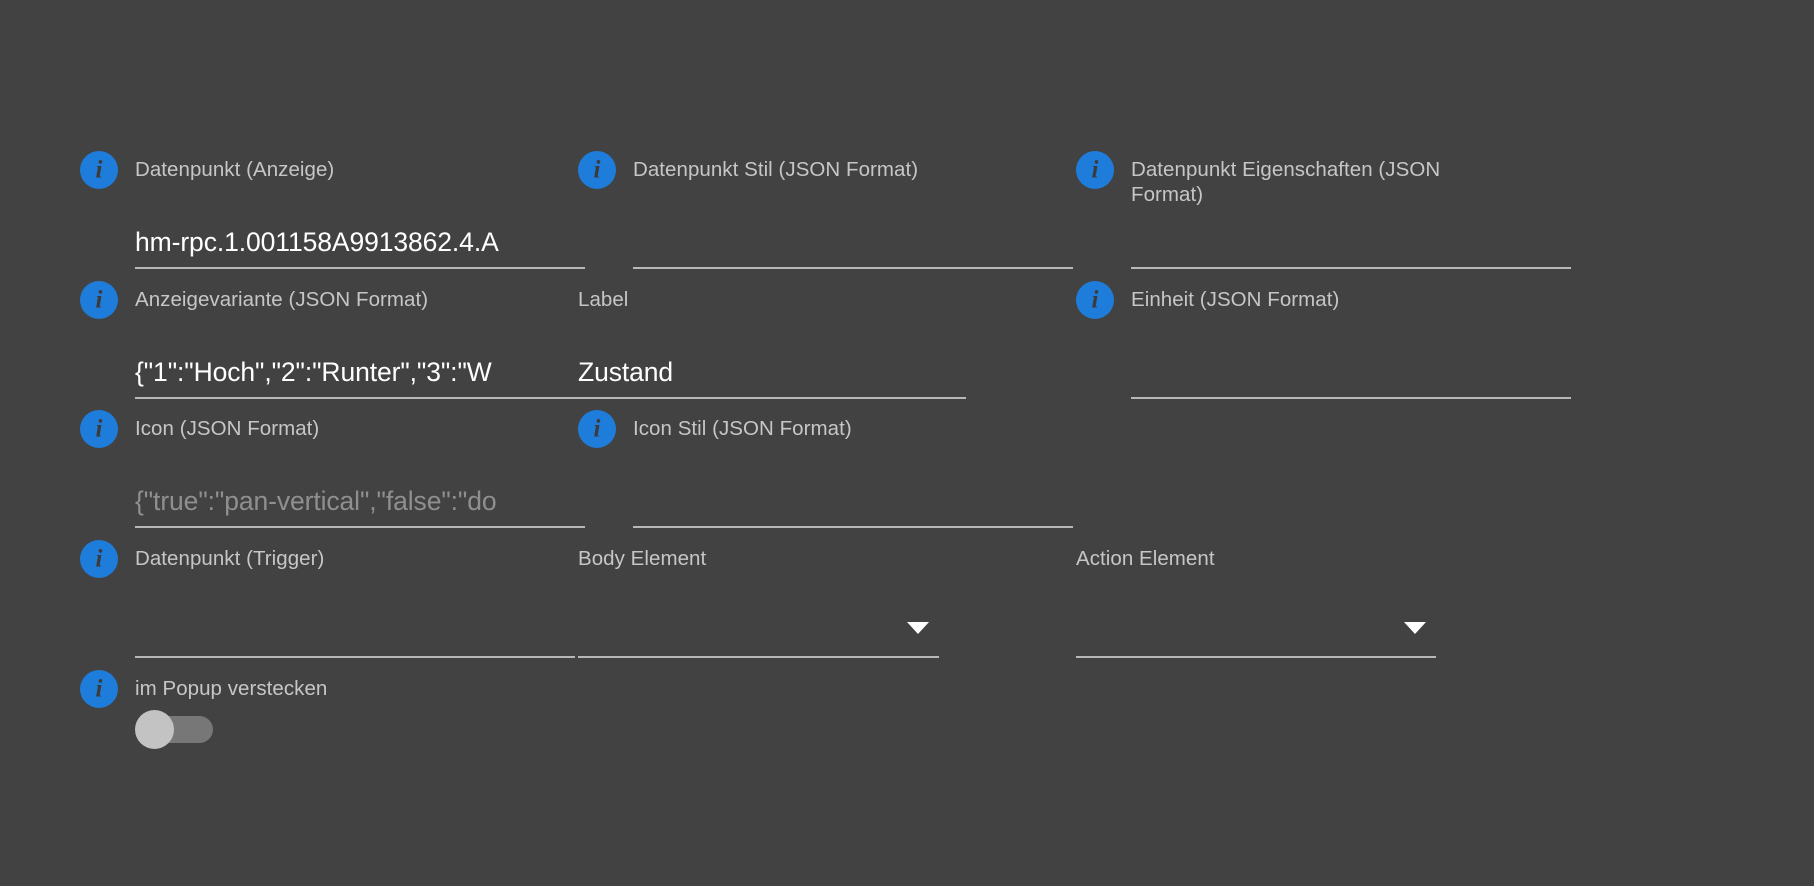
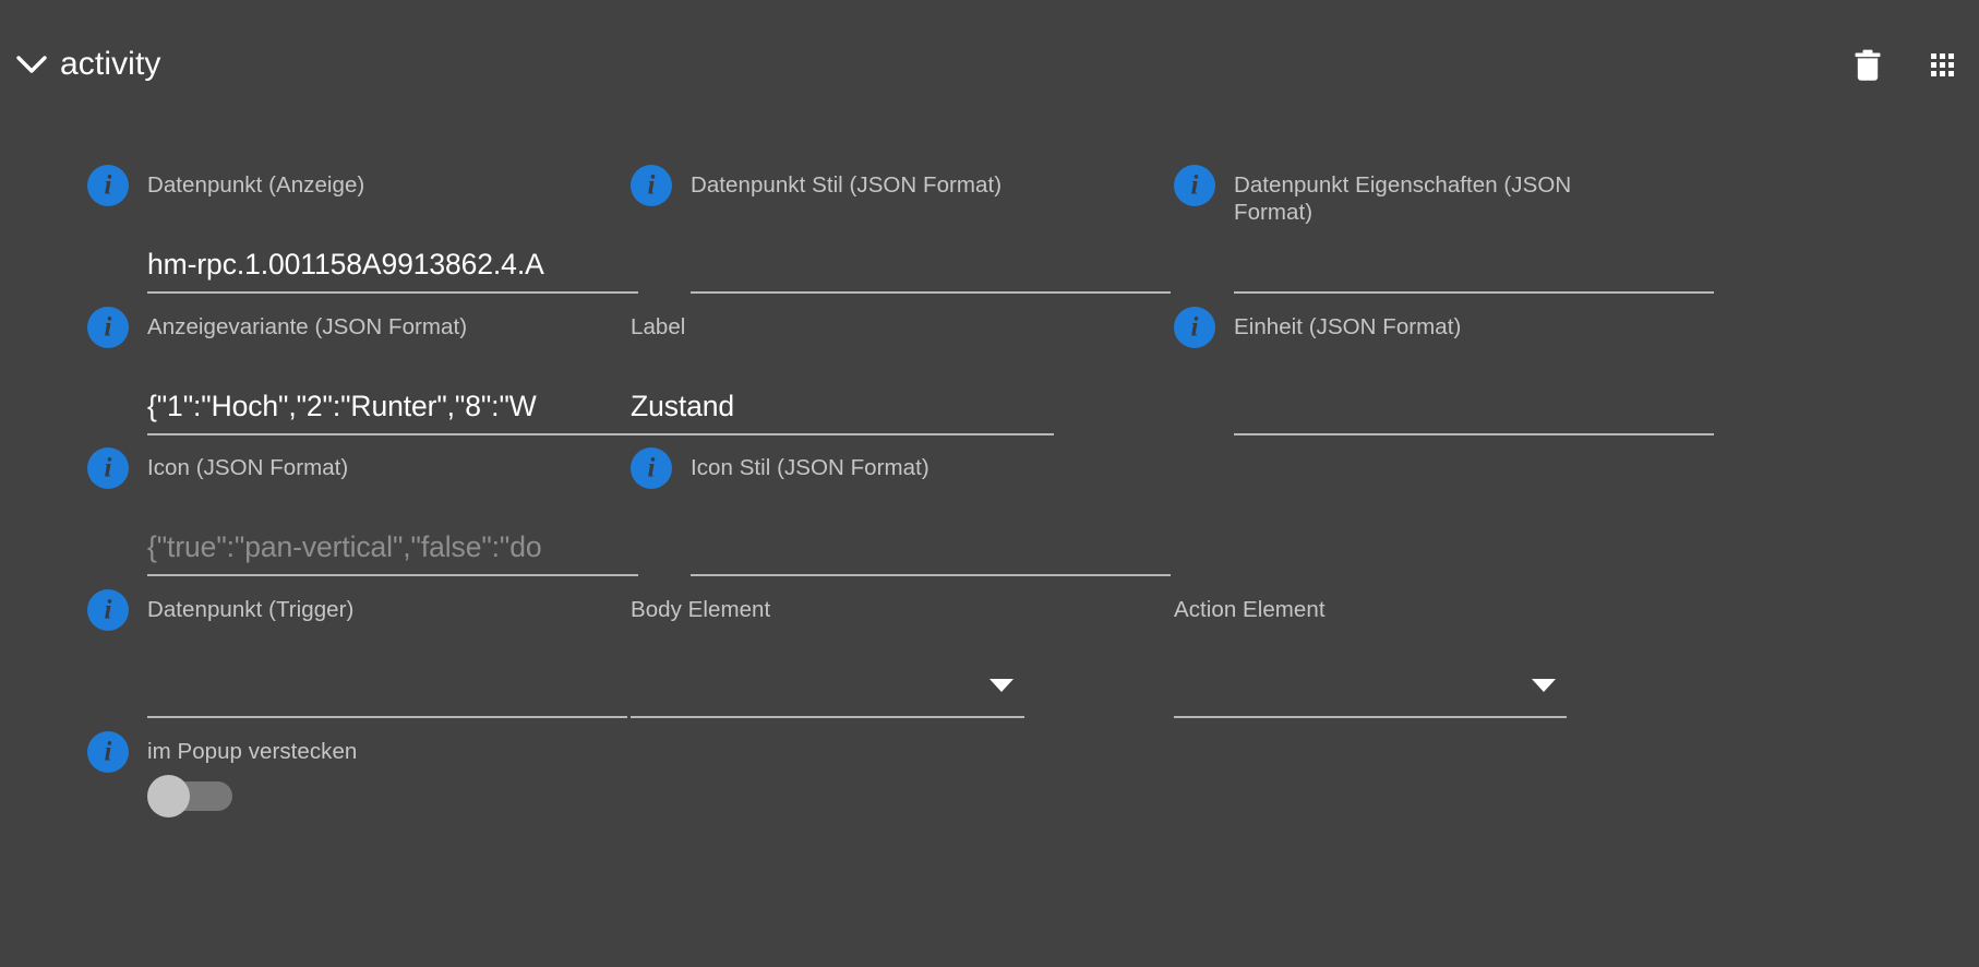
+ activity
  i
  Datenpunkt (Anzeige)
  hm-rpc.1.001158A9913862.4.A
  i
  Datenpunkt Stil (JSON Format)
  i
  Datenpunkt Eigenschaften (JSON Format)
  i
  Anzeigevariante (JSON Format)
- {"1":"Hoch","2":"Runter","3":"W
+ {"1":"Hoch","2":"Runter","8":"W
  Label
  Zustand
  i
  Einheit (JSON Format)
  i
  Icon (JSON Format)
  {"true":"pan-vertical","false":"do
  i
  Icon Stil (JSON Format)
  i
  Datenpunkt (Trigger)
  Body Element
  Action Element
  i
  im Popup verstecken
